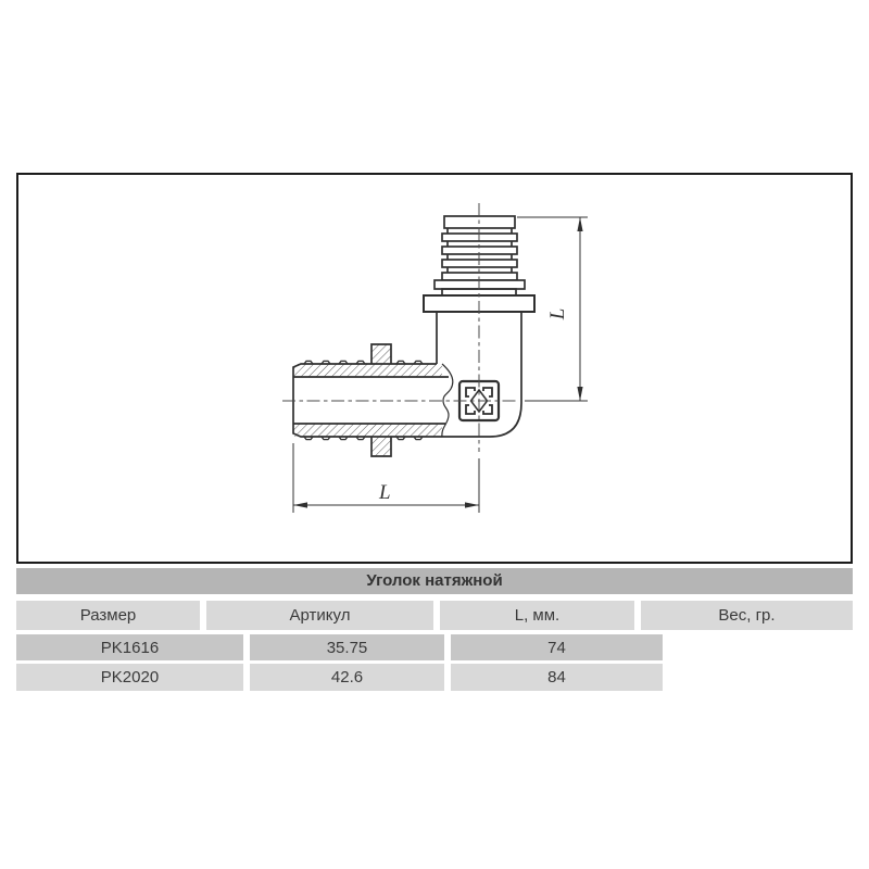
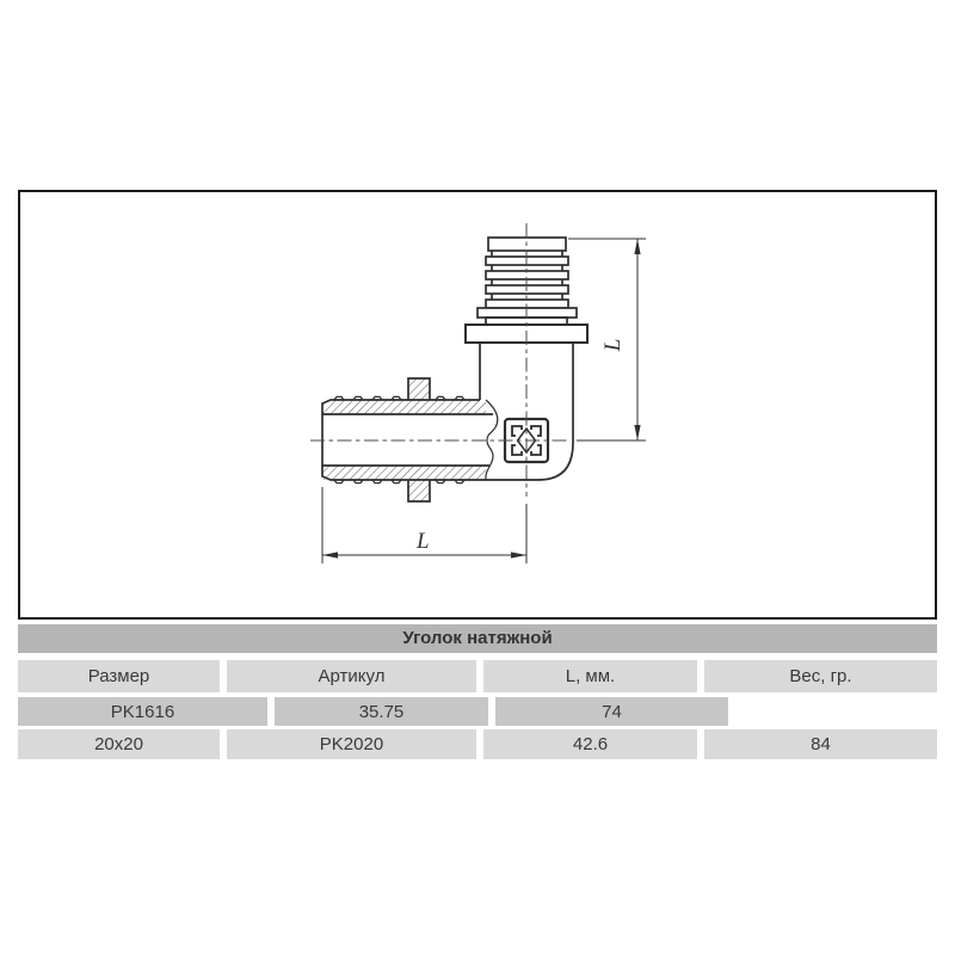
  L
  Уголок натяжной
  Размер
  Артикул
  L, мм.
  Вес, гр.
  PK1616
  35.75
  74
+ 20x20
  PK2020
  42.6
  84
